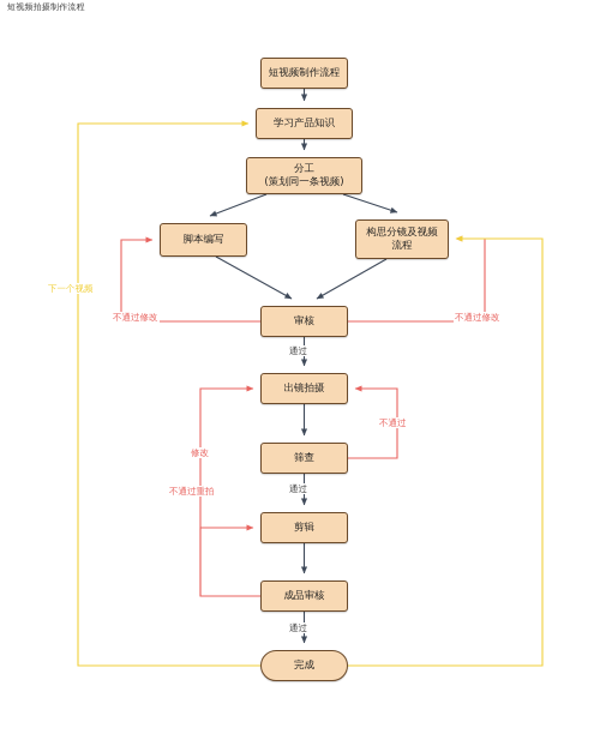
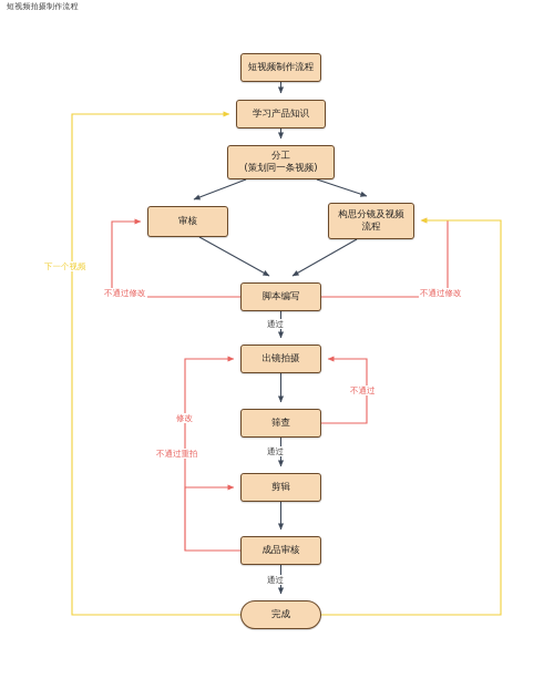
  短视频拍摄制作流程
  短视频制作流程
  学习产品知识
  分工
  (策划同一条视频)
- 脚本编写
+ 审核
  构思分镜及视频
  流程
- 审核
+ 脚本编写
  出镜拍摄
  筛查
  剪辑
  成品审核
  完成
  通过
  通过
  通过
  不通过修改
  不通过修改
  不通过
  修改
  不通过重拍
  下一个视频
